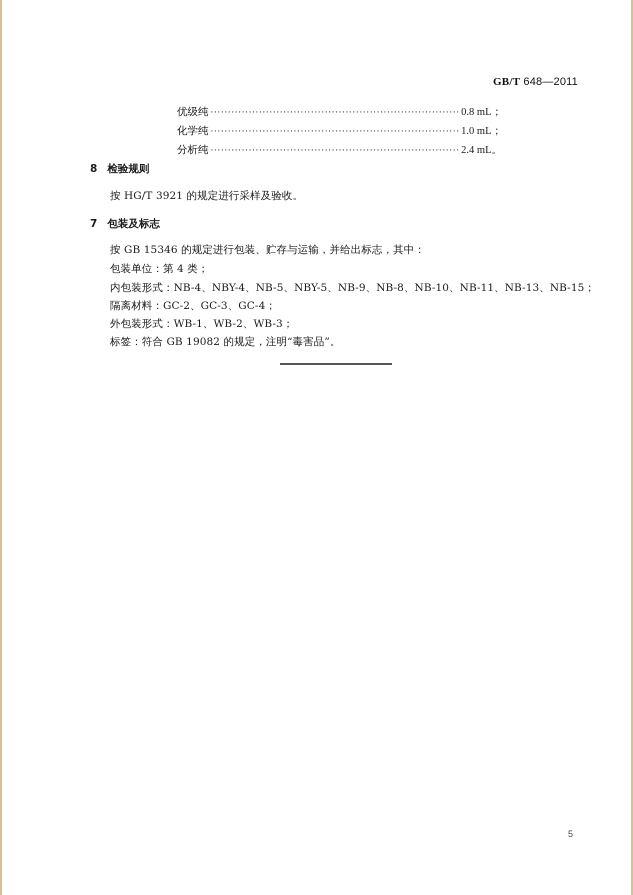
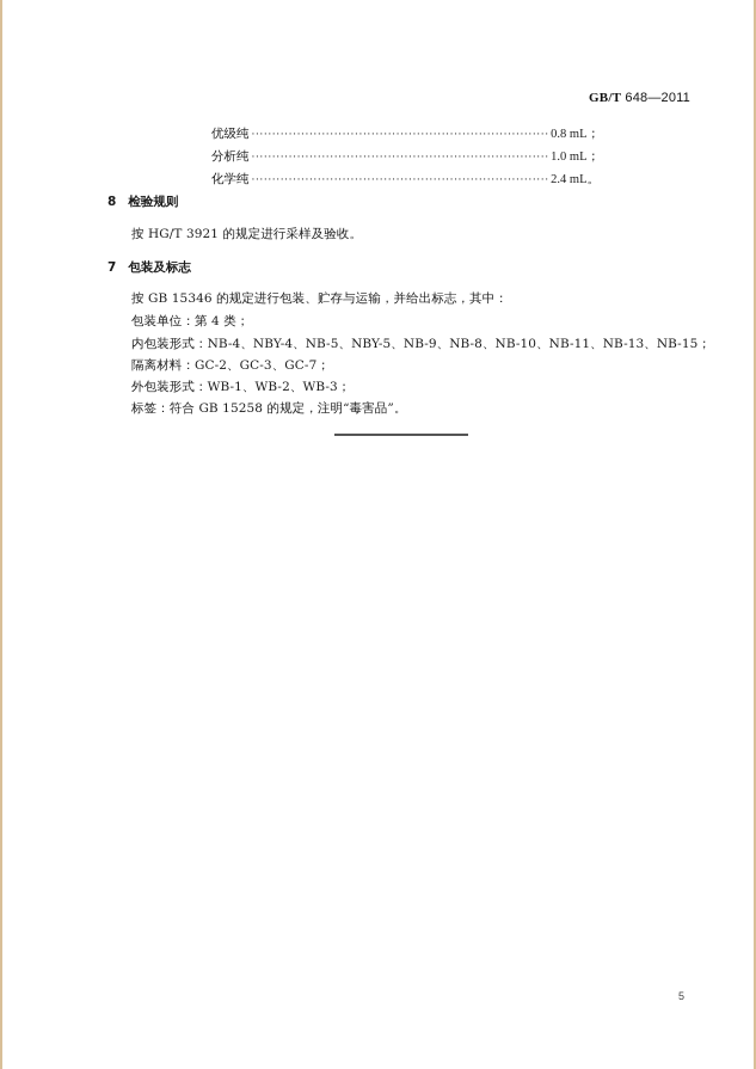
  GB/T 648—2011
  优级纯
  ········································································
  0.8 mL；
- 化学纯
+ 分析纯
  ········································································
  1.0 mL；
- 分析纯
+ 化学纯
  ········································································
  2.4 mL。
  8
  检验规则
  按 HG/T 3921 的规定进行采样及验收。
  7
  包装及标志
  按 GB 15346 的规定进行包装、贮存与运输，并给出标志，其中：
  包装单位：第 4 类；
  内包装形式：NB-4、NBY-4、NB-5、NBY-5、NB-9、NB-8、NB-10、NB-11、NB-13、NB-15；
- 隔离材料：GC-2、GC-3、GC-4；
+ 隔离材料：GC-2、GC-3、GC-7；
  外包装形式：WB-1、WB-2、WB-3；
- 标签：符合 GB 19082 的规定，注明“毒害品”。
+ 标签：符合 GB 15258 的规定，注明“毒害品”。
  5
